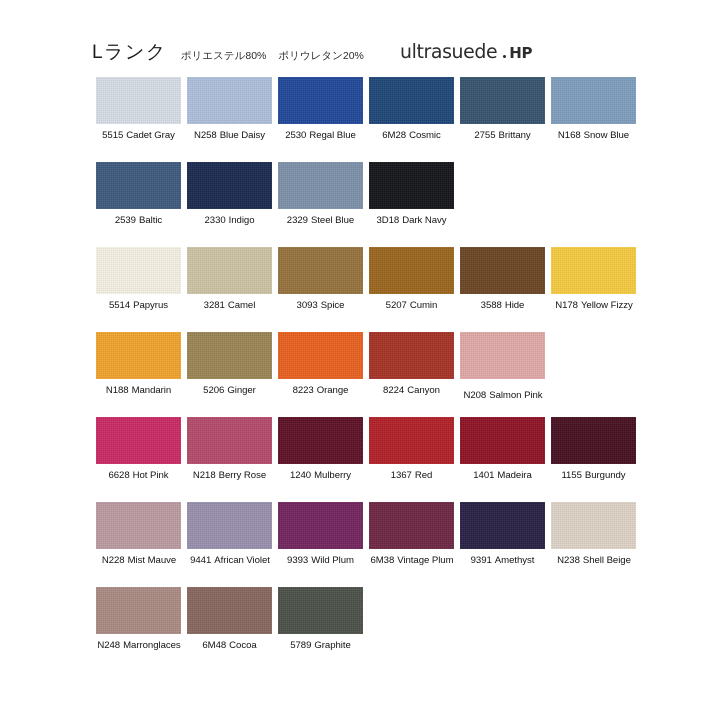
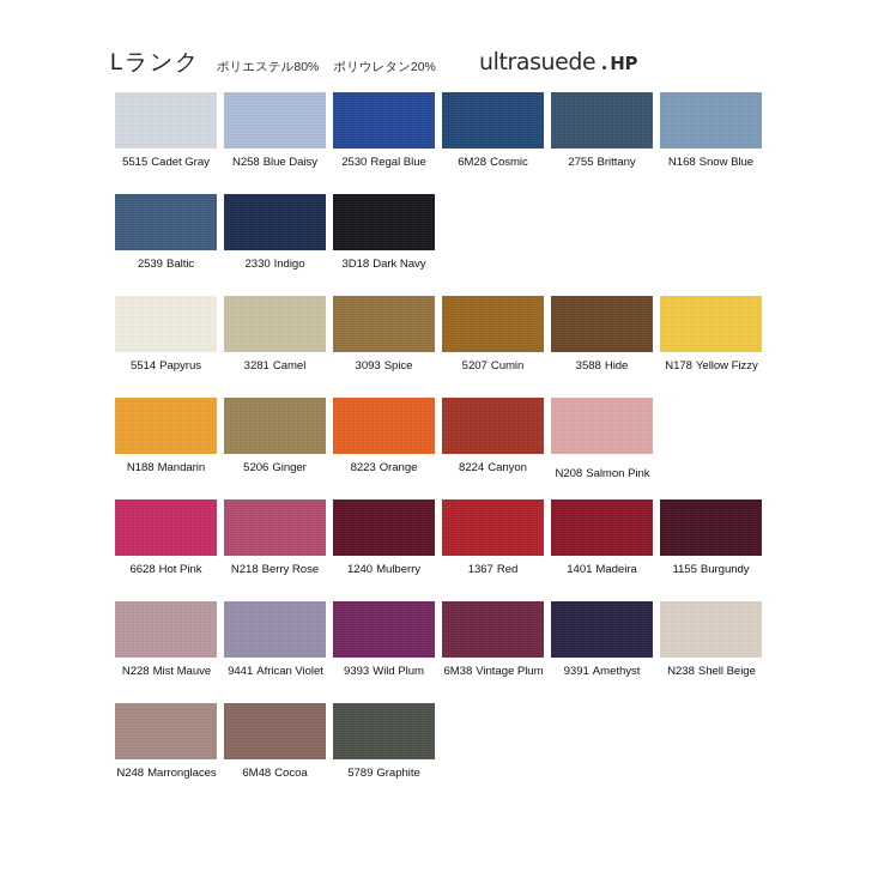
  Lランク
  ポリエステル80%
  ポリウレタン20%
  ultrasuede
  HP
  5515 Cadet Gray
  N258 Blue Daisy
  2530 Regal Blue
  6M28 Cosmic
  2755 Brittany
  N168 Snow Blue
  2539 Baltic
  2330 Indigo
- 2329 Steel Blue
  3D18 Dark Navy
  5514 Papyrus
  3281 Camel
  3093 Spice
  5207 Cumin
  3588 Hide
  N178 Yellow Fizzy
  N188 Mandarin
  5206 Ginger
  8223 Orange
  8224 Canyon
  N208 Salmon Pink
  6628 Hot Pink
  N218 Berry Rose
  1240 Mulberry
  1367 Red
  1401 Madeira
  1155 Burgundy
  N228 Mist Mauve
  9441 African Violet
  9393 Wild Plum
  6M38 Vintage Plum
  9391 Amethyst
  N238 Shell Beige
  N248 Marronglaces
  6M48 Cocoa
  5789 Graphite
